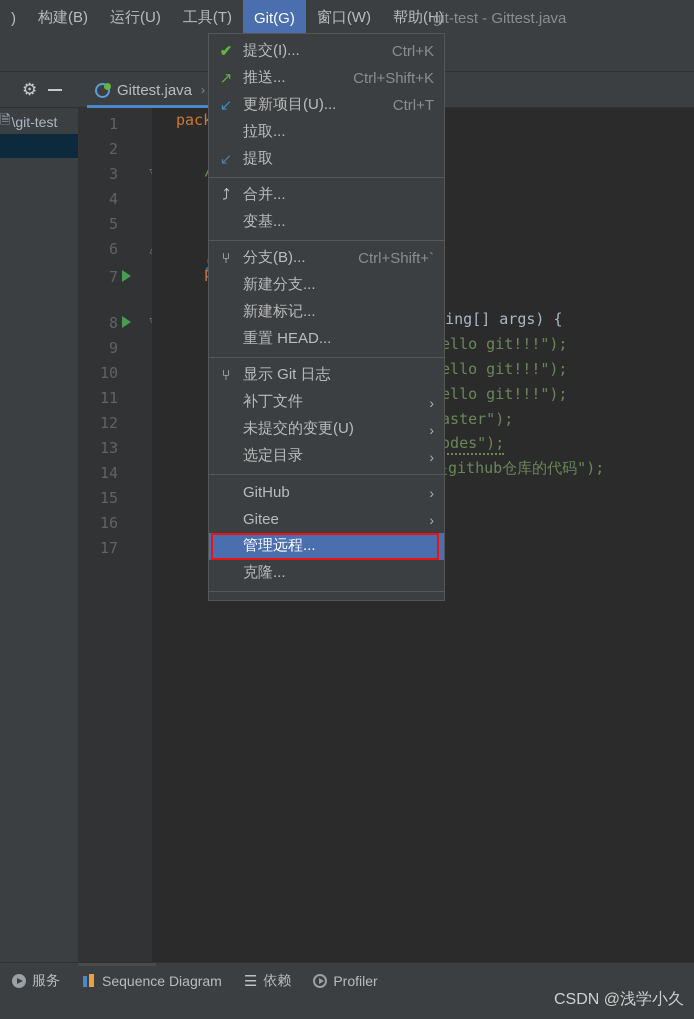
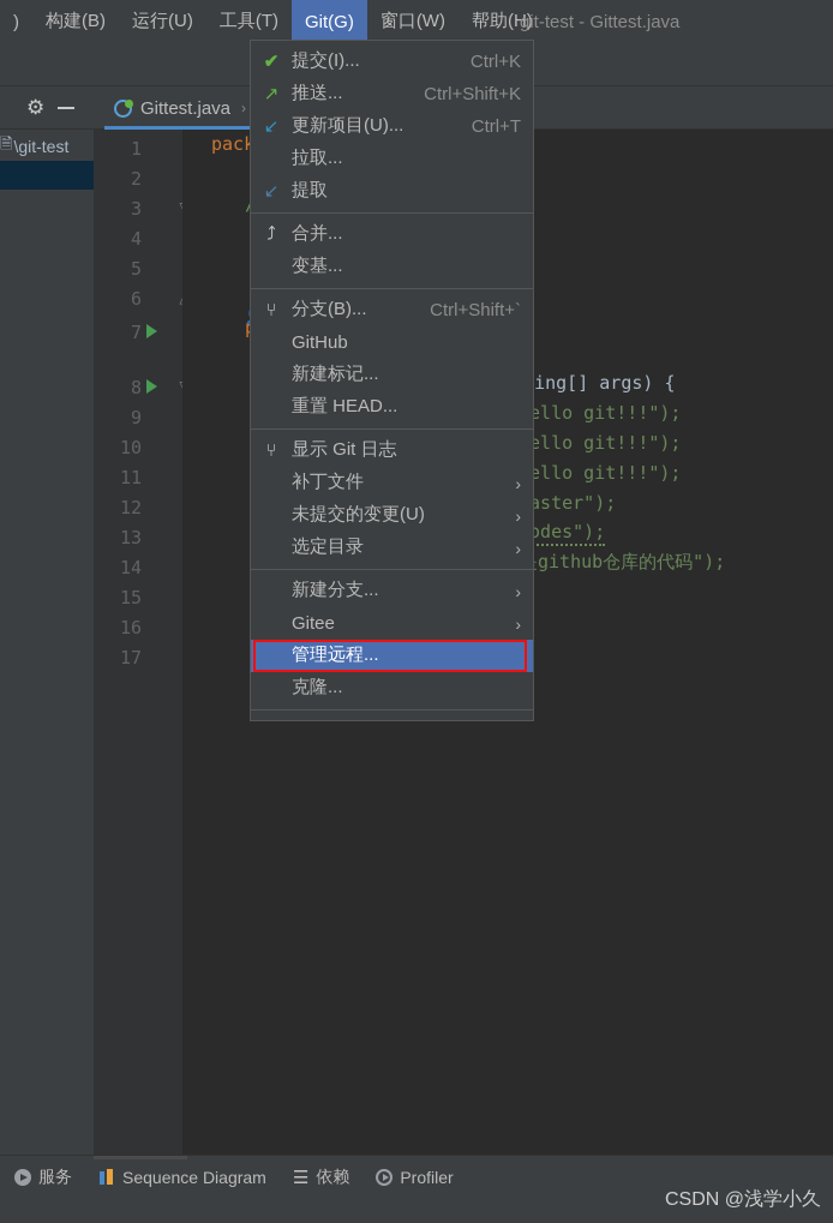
  )
  构建(B)
  运行(U)
  工具(T)
  Git(G)
  窗口(W)
  帮助(H)
  git-test - Gittest.java
  🗎
  \git-test
  Gittest.java
  ›
  1
  2
  3
  4
  5
  6
  7
  8
  9
  10
  11
  12
  13
  14
  15
  16
  17
  ing[] args) {
  ello git!!!");
  ello git!!!");
  ello git!!!");
  aster");
  odes");
  github仓库的代码");
  ✔
  提交(I)...
  Ctrl+K
  ↗
  推送...
  Ctrl+Shift+K
  ↙
  更新项目(U)...
  Ctrl+T
  拉取...
  ↙
  提取
  ⤴
  合并...
  变基...
  ⑂
  分支(B)...
  Ctrl+Shift+`
- 新建分支...
+ GitHub
  新建标记...
  重置 HEAD...
  ⑂
  显示 Git 日志
  补丁文件
  ›
  未提交的变更(U)
  ›
  选定目录
  ›
- GitHub
+ 新建分支...
  ›
  Gitee
  ›
  管理远程...
  克隆...
  服务
  Sequence Diagram
  ☰
  依赖
  Profiler
  CSDN @浅学小久
